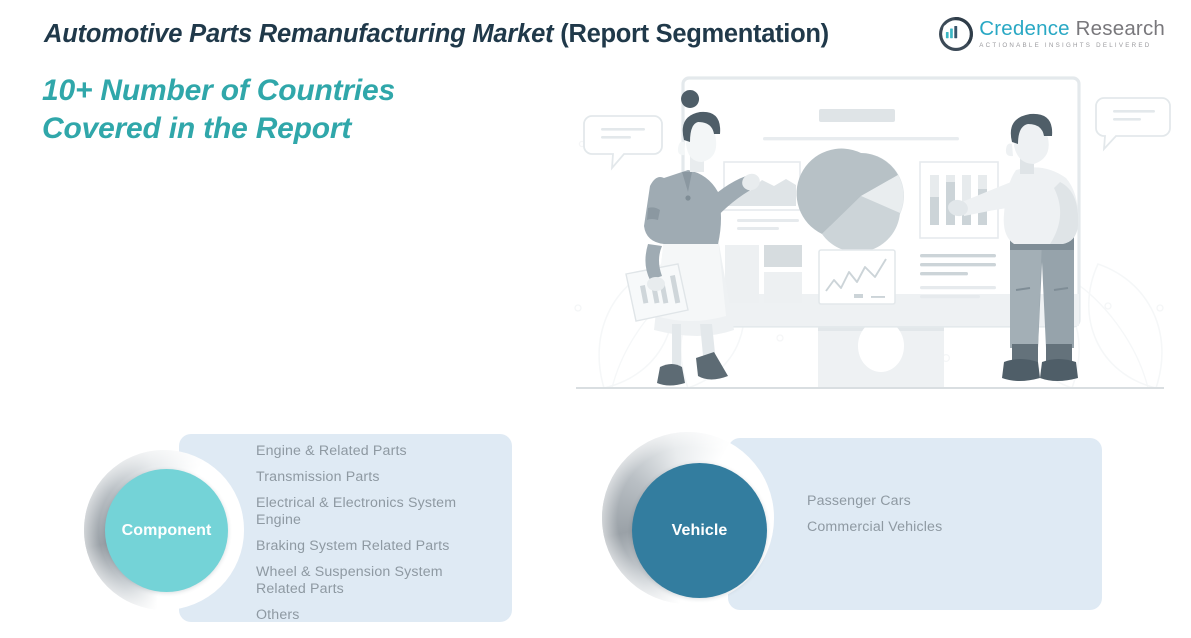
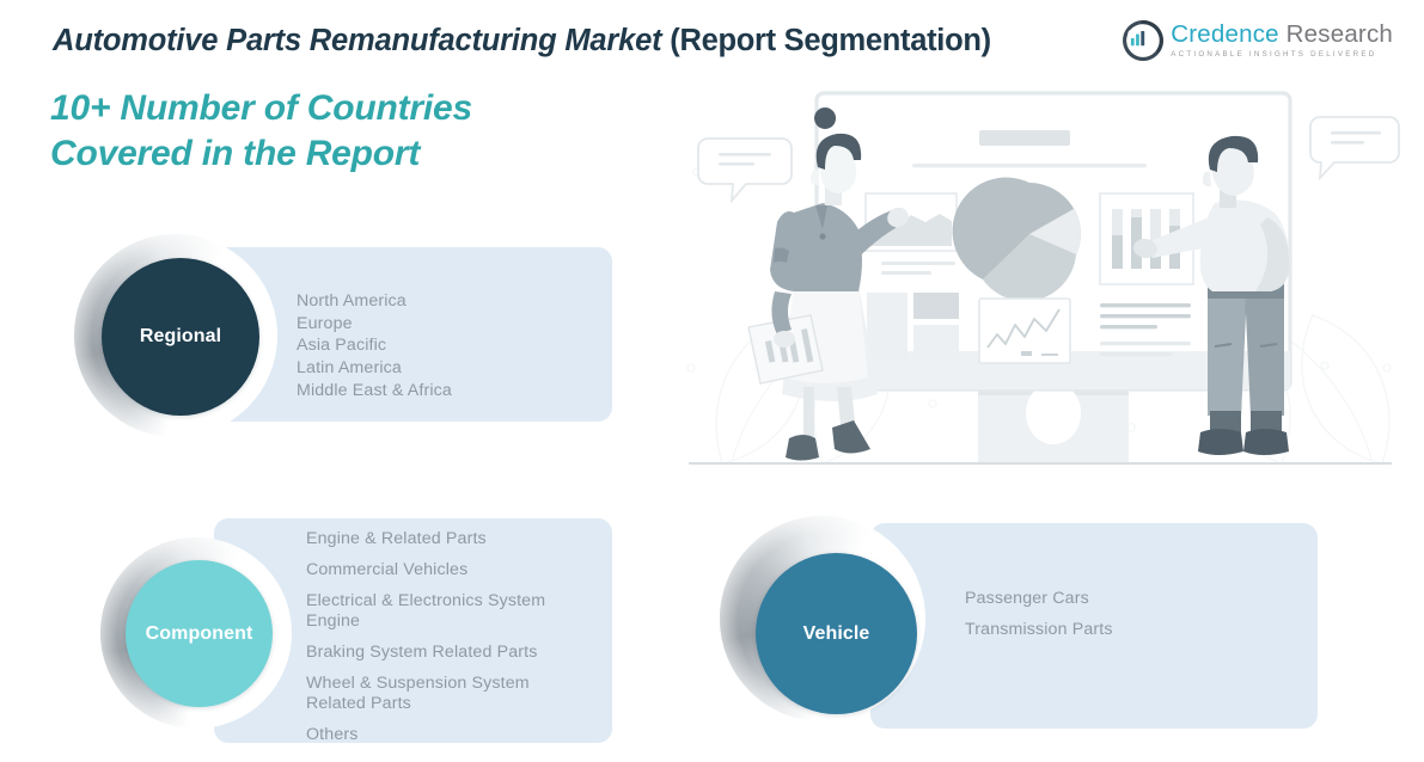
  Automotive Parts Remanufacturing Market (Report Segmentation)
  Credence Research
  10+ Number of Countries Covered in the Report
+ Regional
+ North America
+ Europe
+ Asia Pacific
+ Latin America
+ Middle East & Africa
  Component
  Engine & Related Parts
- Transmission Parts
+ Commercial Vehicles
  Electrical & Electronics System Engine
  Braking System Related Parts
  Wheel & Suspension System Related Parts
  Others
  Vehicle
  Passenger Cars
- Commercial Vehicles
+ Transmission Parts
